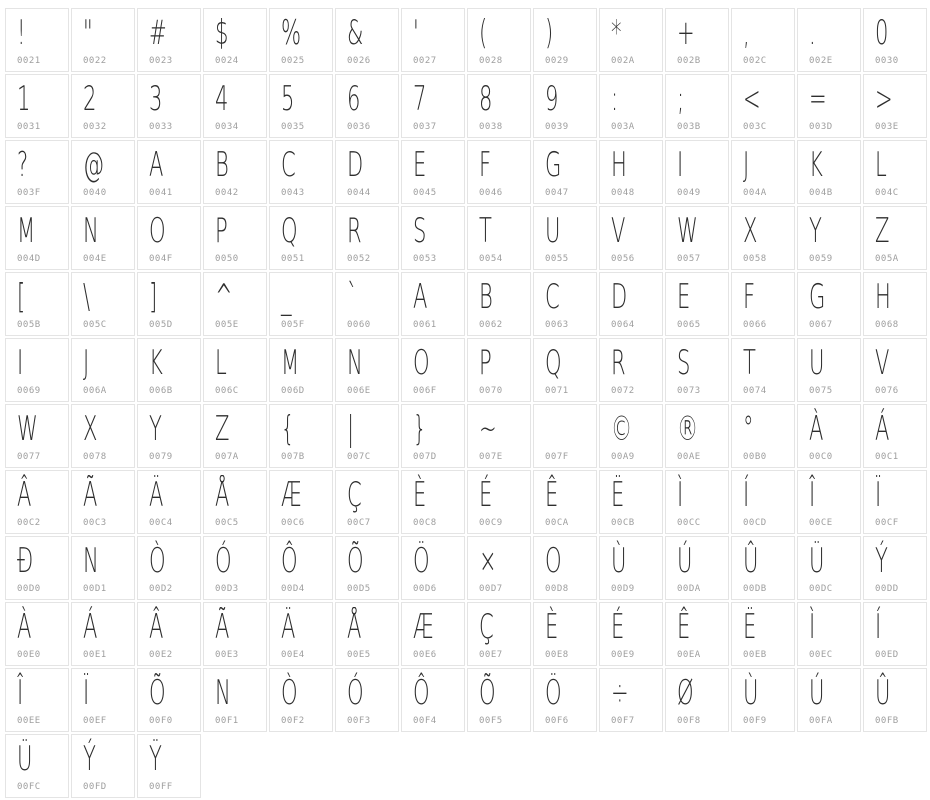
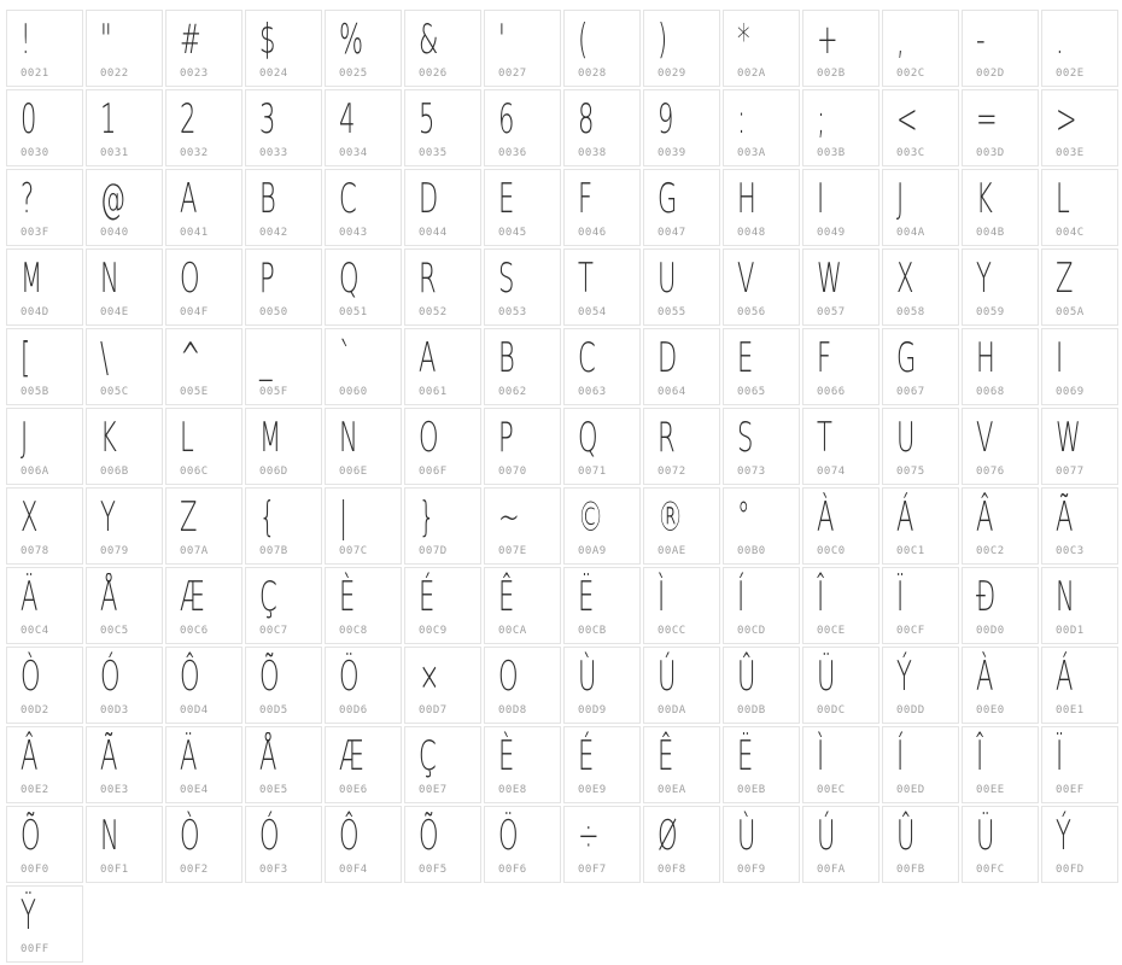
  !
  0021
  "
  0022
  #
  0023
  $
  0024
  %
  0025
  &
  0026
  '
  0027
  (
  0028
  )
  0029
  *
  002A
  +
  002B
  ,
  002C
+ -
+ 002D
  .
  002E
  0
  0030
  1
  0031
  2
  0032
  3
  0033
  4
  0034
  5
  0035
  6
  0036
- 7
- 0037
  8
  0038
  9
  0039
  :
  003A
  ;
  003B
  <
  003C
  =
  003D
  >
  003E
  ?
  003F
  @
  0040
  A
  0041
  B
  0042
  C
  0043
  D
  0044
  E
  0045
  F
  0046
  G
  0047
  H
  0048
  I
  0049
  J
  004A
  K
  004B
  L
  004C
  M
  004D
  N
  004E
  O
  004F
  P
  0050
  Q
  0051
  R
  0052
  S
  0053
  T
  0054
  U
  0055
  V
  0056
  W
  0057
  X
  0058
  Y
  0059
  Z
  005A
  [
  005B
  \
  005C
- ]
- 005D
  ^
  005E
  _
  005F
  `
  0060
  A
  0061
  B
  0062
  C
  0063
  D
  0064
  E
  0065
  F
  0066
  G
  0067
  H
  0068
  I
  0069
  J
  006A
  K
  006B
  L
  006C
  M
  006D
  N
  006E
  O
  006F
  P
  0070
  Q
  0071
  R
  0072
  S
  0073
  T
  0074
  U
  0075
  V
  0076
  W
  0077
  X
  0078
  Y
  0079
  Z
  007A
  {
  007B
  |
  007C
  }
  007D
  ~
  007E
- 007F
  ©
  00A9
  ®
  00AE
  °
  00B0
  À
  00C0
  Á
  00C1
  Â
  00C2
  Ã
  00C3
  Ä
  00C4
  Å
  00C5
  Æ
  00C6
  Ç
  00C7
  È
  00C8
  É
  00C9
  Ê
  00CA
  Ë
  00CB
  Ì
  00CC
  Í
  00CD
  Î
  00CE
  Ï
  00CF
  Ð
  00D0
  N
  00D1
  Ò
  00D2
  Ó
  00D3
  Ô
  00D4
  Õ
  00D5
  Ö
  00D6
  ×
  00D7
  O
  00D8
  Ù
  00D9
  Ú
  00DA
  Û
  00DB
  Ü
  00DC
  Ý
  00DD
  À
  00E0
  Á
  00E1
  Â
  00E2
  Ã
  00E3
  Ä
  00E4
  Å
  00E5
  Æ
  00E6
  Ç
  00E7
  È
  00E8
  É
  00E9
  Ê
  00EA
  Ë
  00EB
  Ì
  00EC
  Í
  00ED
  Î
  00EE
  Ï
  00EF
  Õ
  00F0
  N
  00F1
  Ò
  00F2
  Ó
  00F3
  Ô
  00F4
  Õ
  00F5
  Ö
  00F6
  ÷
  00F7
  Ø
  00F8
  Ù
  00F9
  Ú
  00FA
  Û
  00FB
  Ü
  00FC
  Ý
  00FD
  Ÿ
  00FF
